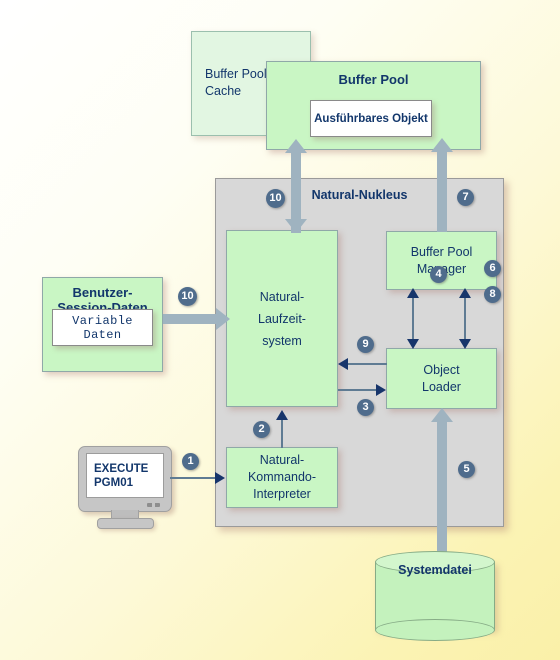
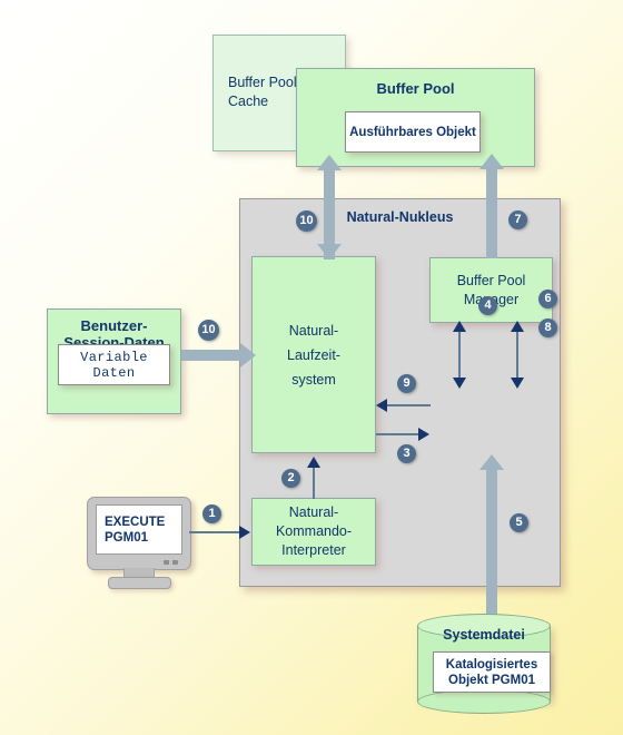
  Buffer Poo
  Cache
  Buffer Pool
  Ausführbares Objekt
  Natural-Nukleus
  Natural-
  Laufzeit-
  system
  Buffer Pool
- Object
- Loader
  Natural-
  Kommando-
  Interpreter
  Benutzer-
  Session-Daten
  Variable Daten
  EXECUTE
  PGM01
  Systemdatei
+ Katalogisiertes
+ Objekt PGM01
  10
  10
  7
  4
  6
  8
  9
  3
  2
  1
  5
